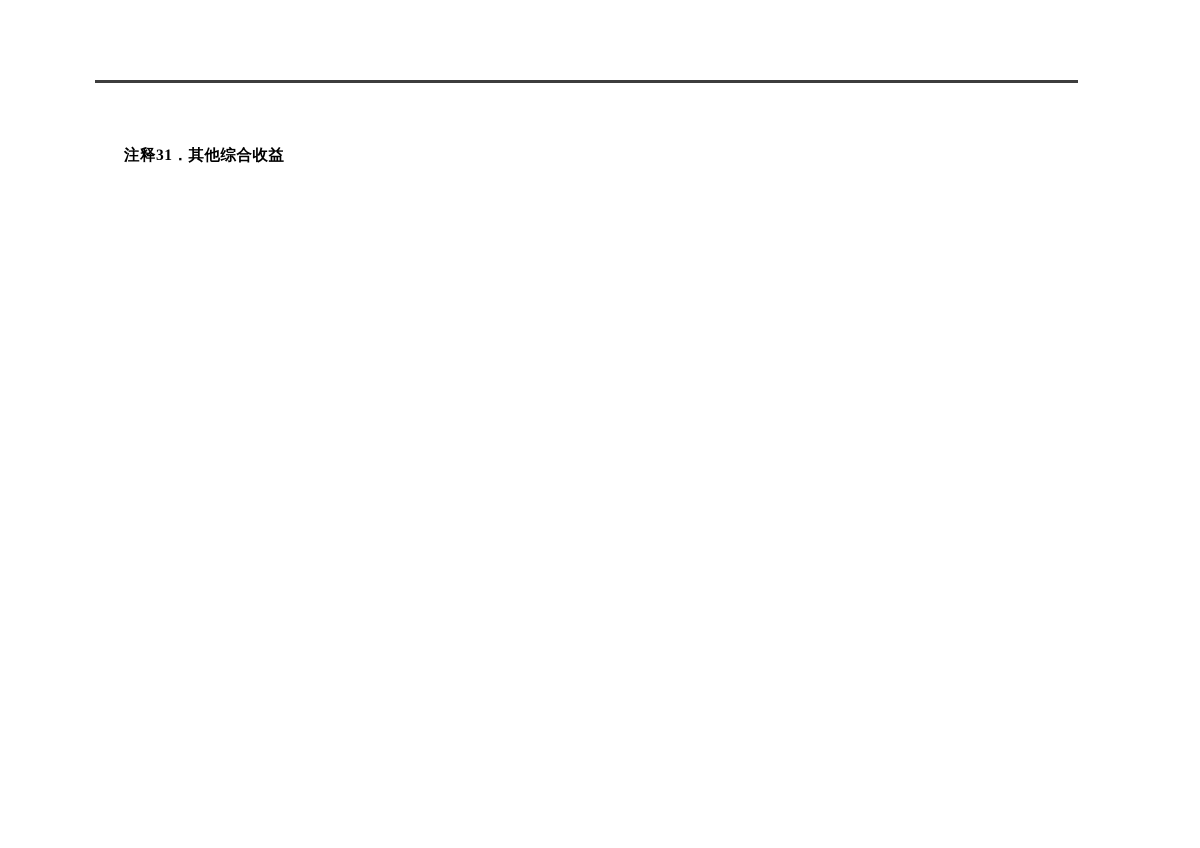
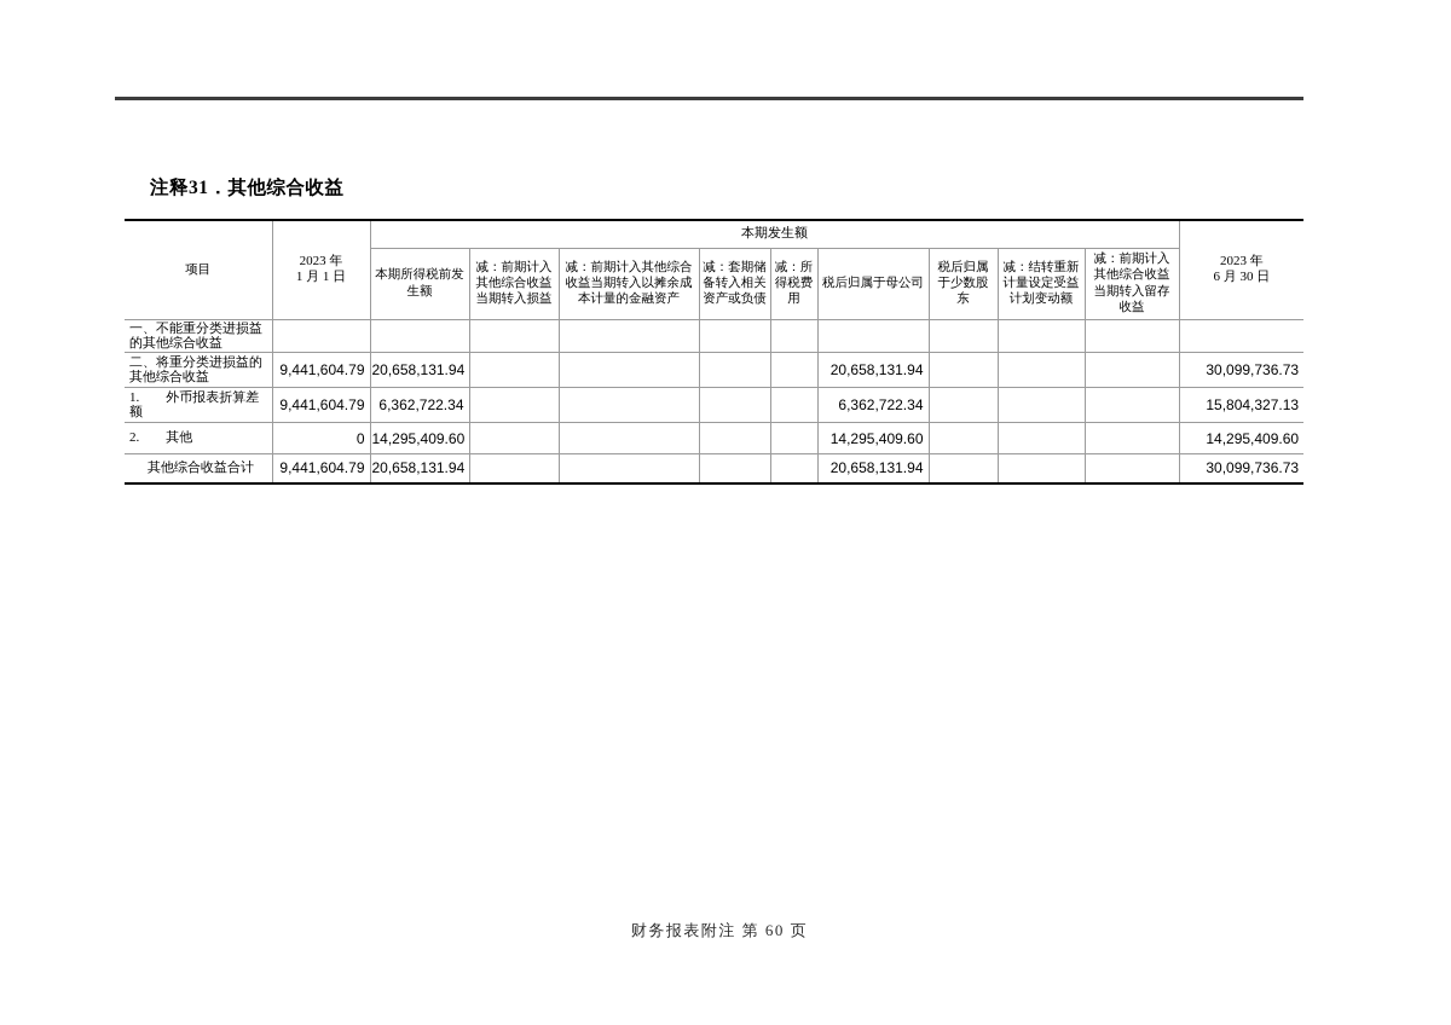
  注释31．其他综合收益
+ 项目	2023 年 1 月 1 日	本期发生额	2023 年 6 月 30 日
+ 本期所得税前发生额	减：前期计入其他综合收益当期转入损益	减：前期计入其他综合收益当期转入以摊余成本计量的金融资产	减：套期储备转入相关资产或负债	减：所得税费用	税后归属于母公司	税后归属于少数股东	减：结转重新计量设定受益计划变动额	减：前期计入其他综合收益当期转入留存收益
+ 一、不能重分类进损益的其他综合收益
+ 二、将重分类进损益的其他综合收益	9,441,604.79	20,658,131.94					20,658,131.94				30,099,736.73
+ 1. 外币报表折算差额	9,441,604.79	6,362,722.34					6,362,722.34				15,804,327.13
+ 2. 其他	0	14,295,409.60					14,295,409.60				14,295,409.60
+ 其他综合收益合计	9,441,604.79	20,658,131.94					20,658,131.94				30,099,736.73
+ 财务报表附注 第 60 页
